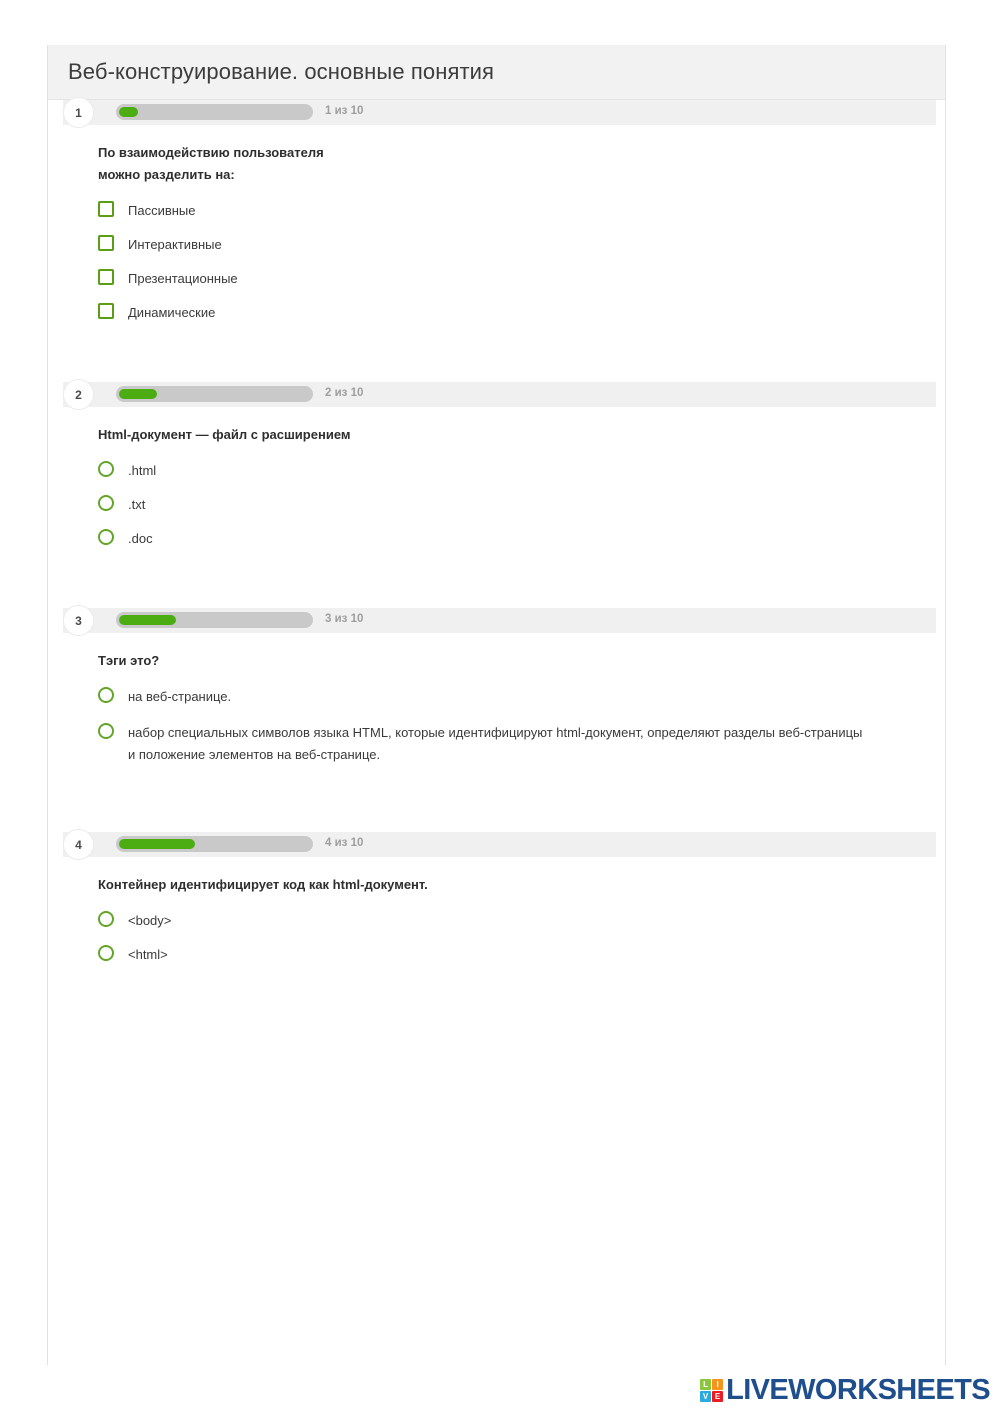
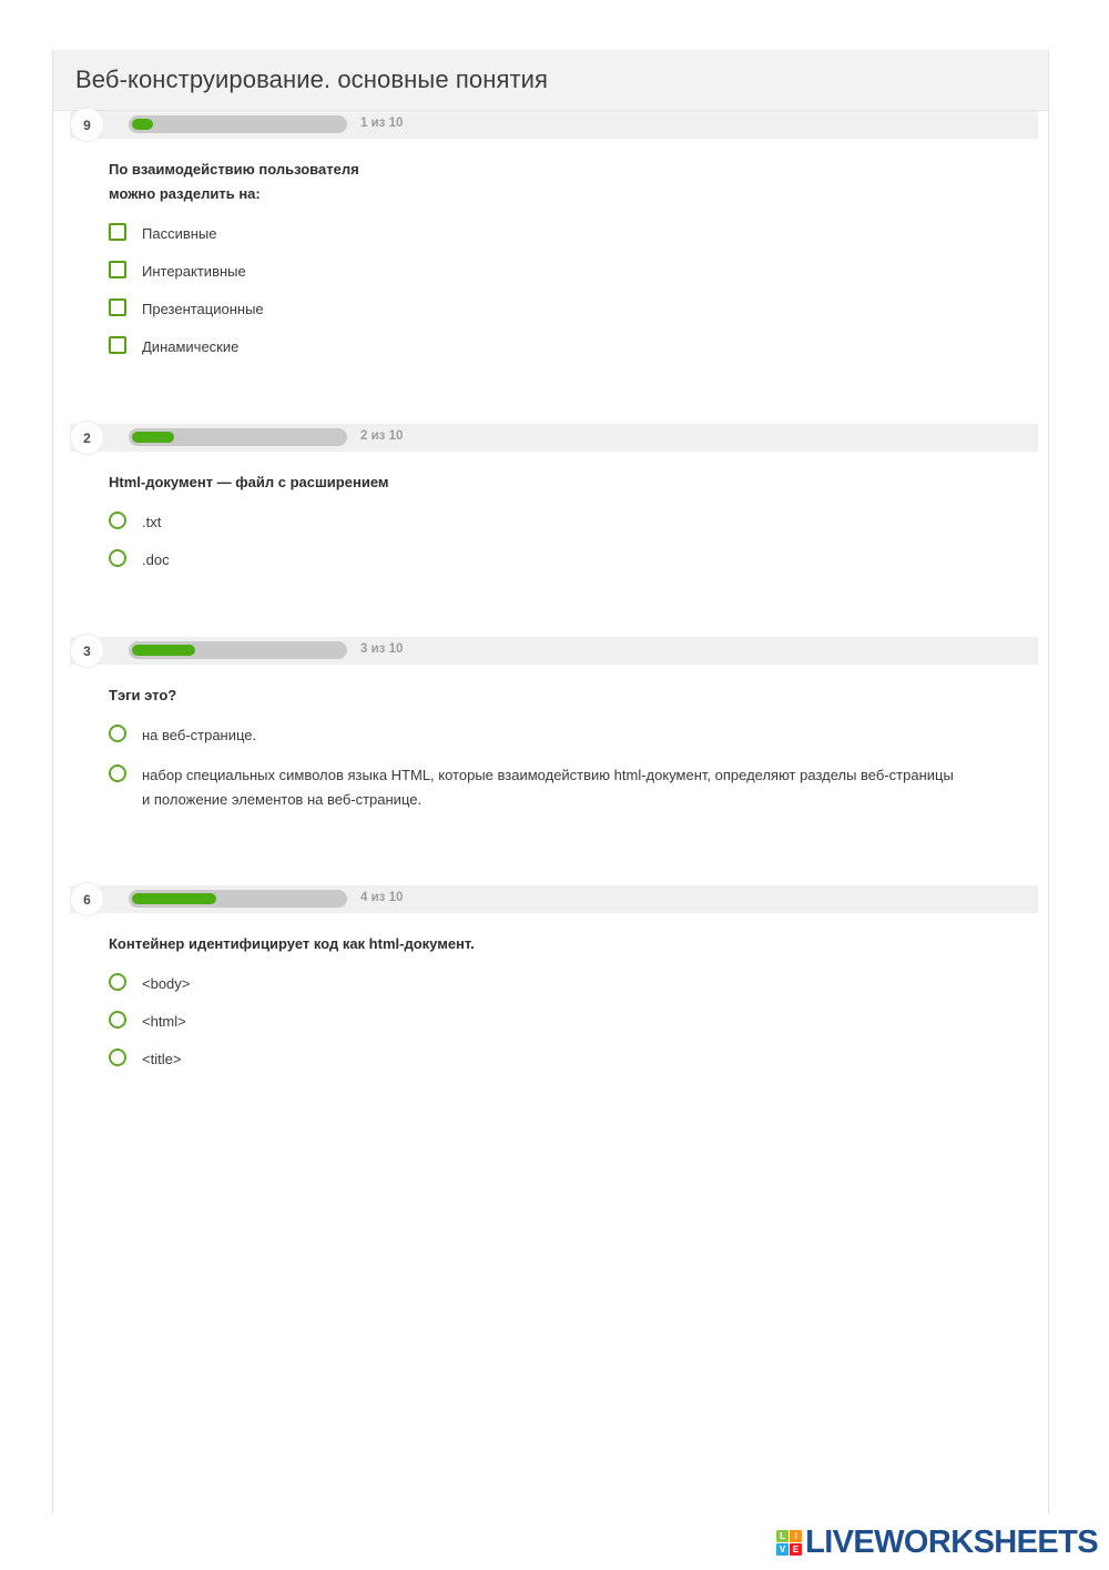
  Веб-конструирование. основные понятия
- 1
+ 9
  1 из 10
  По взаимодействию пользователя
  можно разделить на:
  Пассивные
  Интерактивные
  Презентационные
  Динамические
  2
  2 из 10
  Html-документ — файл с расширением
- .html
  .txt
  .doc
  3
  3 из 10
  Тэги это?
  на веб-странице.
- набор специальных символов языка HTML, которые идентифицируют html-документ, определяют разделы веб-страницы
+ набор специальных символов языка HTML, которые взаимодействию html-документ, определяют разделы веб-страницы
  и положение элементов на веб-странице.
- 4
+ 6
  4 из 10
  Контейнер идентифицирует код как html-документ.
  <body>
  <html>
+ <title>
  L
  I
  V
  E
  LIVEWORKSHEETS
